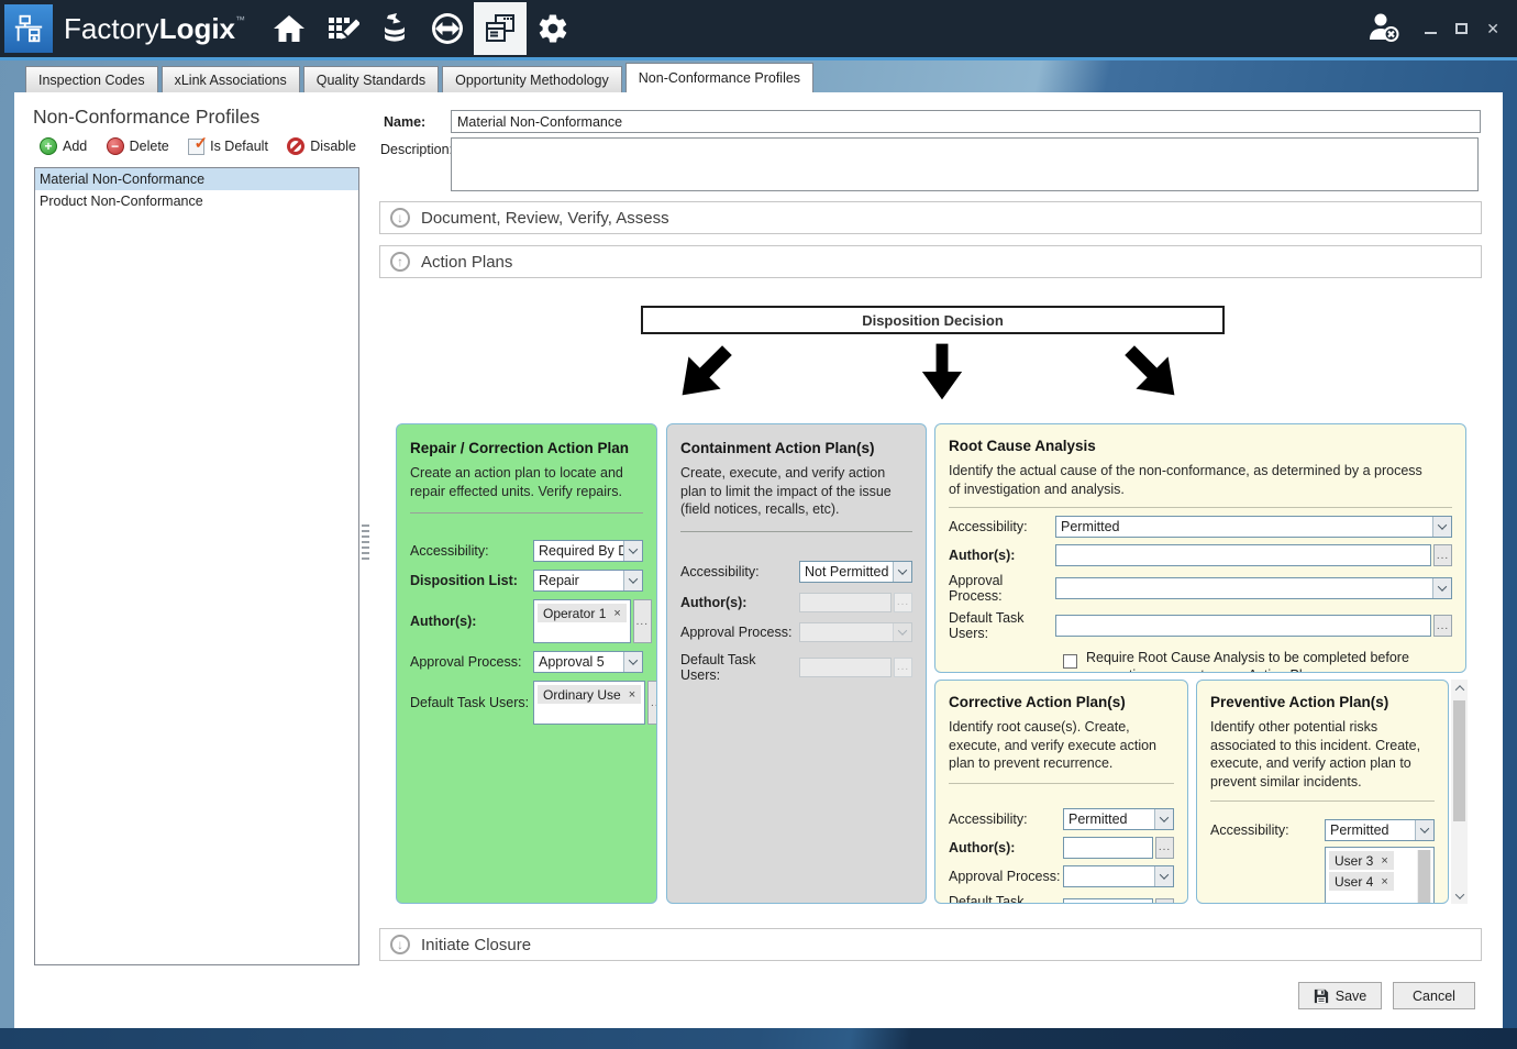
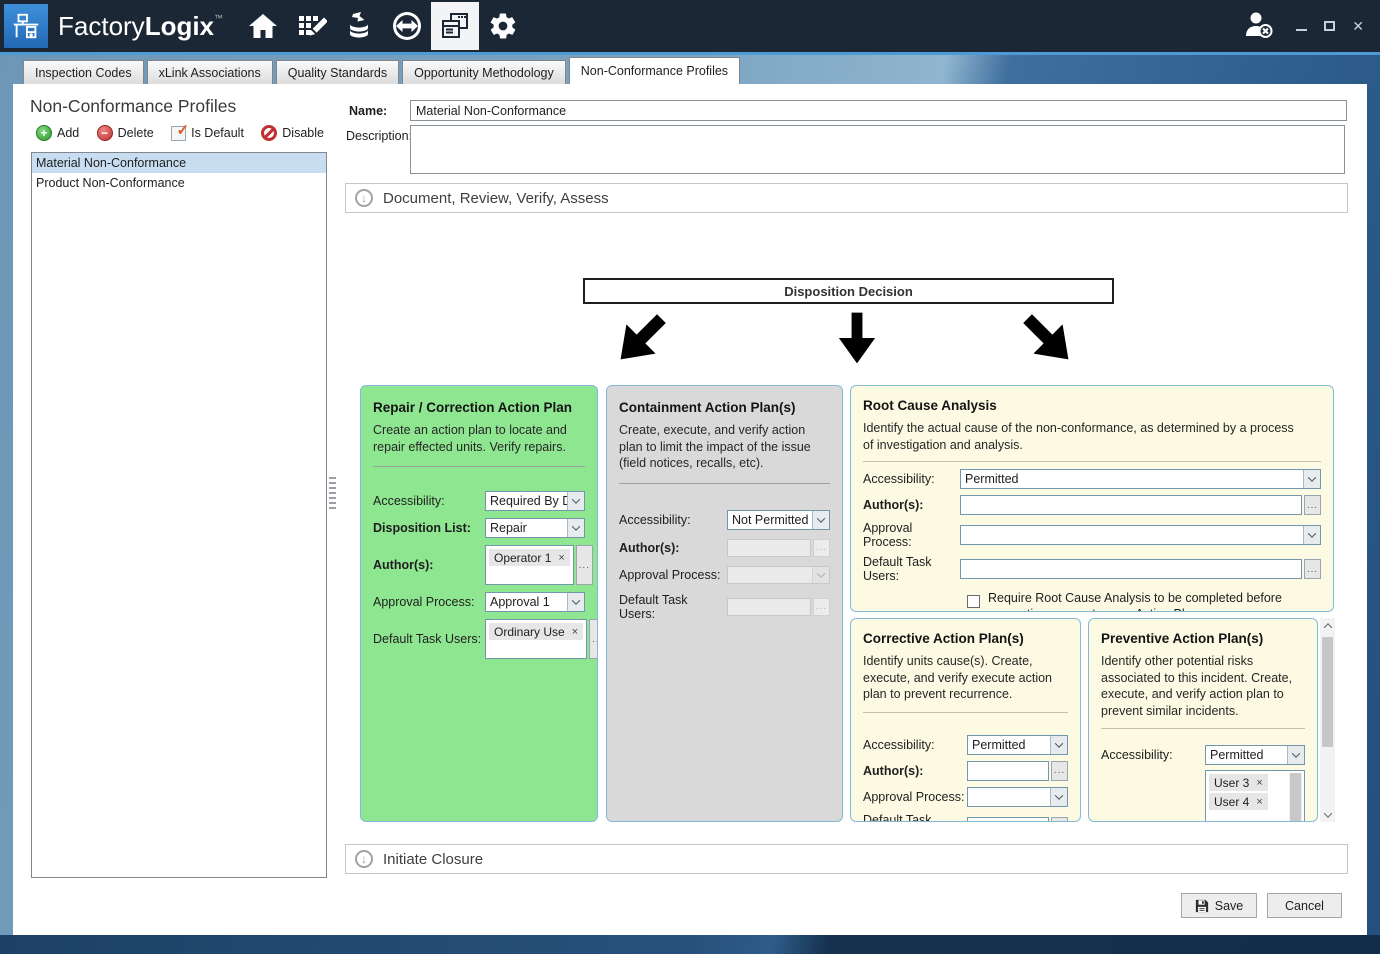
  FactoryLogix™
  ✕
  Inspection Codes
  xLink Associations
  Quality Standards
  Opportunity Methodology
  Non-Conformance Profiles
  Non-Conformance Profiles
  +
  Add
  −
  Delete
  ✓
  Is Default
  Disable
  Material Non-Conformance
  Product Non-Conformance
  Name:
  Material Non-Conformance
  Description
  ↓
  Document, Review, Verify, Assess
- ↑
- Action Plans
  Disposition Decision
  Repair / Correction Action Plan
  Create an action plan to locate and repair effected units. Verify repairs.
  Accessibility:
  Required By
  Disposition List:
  Repair
  Author(s):
  Operator 1
  ×
  ...
  Approval Process:
- Approval 5
+ Approval 1
  Default Task Users:
  Ordinary Use
  ×
  Containment Action Plan(s)
  Create, execute, and verify action plan to limit the impact of the issue (field notices, recalls, etc).
  Accessibility:
  Not Permitted
  Author(s):
  ...
  Approval Process:
  Default Task Users:
  ...
  Root Cause Analysis
  Identify the actual cause of the non-conformance, as determined by a process of investigation and analysis.
  Accessibility:
  Permitted
  Author(s):
  ...
  Approval Process:
  Default Task Users:
  ...
  Corrective Action Plan(s)
- Identify root cause(s). Create, execute, and verify execute action plan to prevent recurrence.
+ Identify units cause(s). Create, execute, and verify execute action plan to prevent recurrence.
  Accessibility:
  Permitted
  Author(s):
  ...
  Approval Process:
  Preventive Action Plan(s)
  Identify other potential risks associated to this incident. Create, execute, and verify action plan to prevent similar incidents.
  Accessibility:
  Permitted
  User 3
  ×
  User 4
  ×
  ↓
  Initiate Closure
  Save
  Cancel
